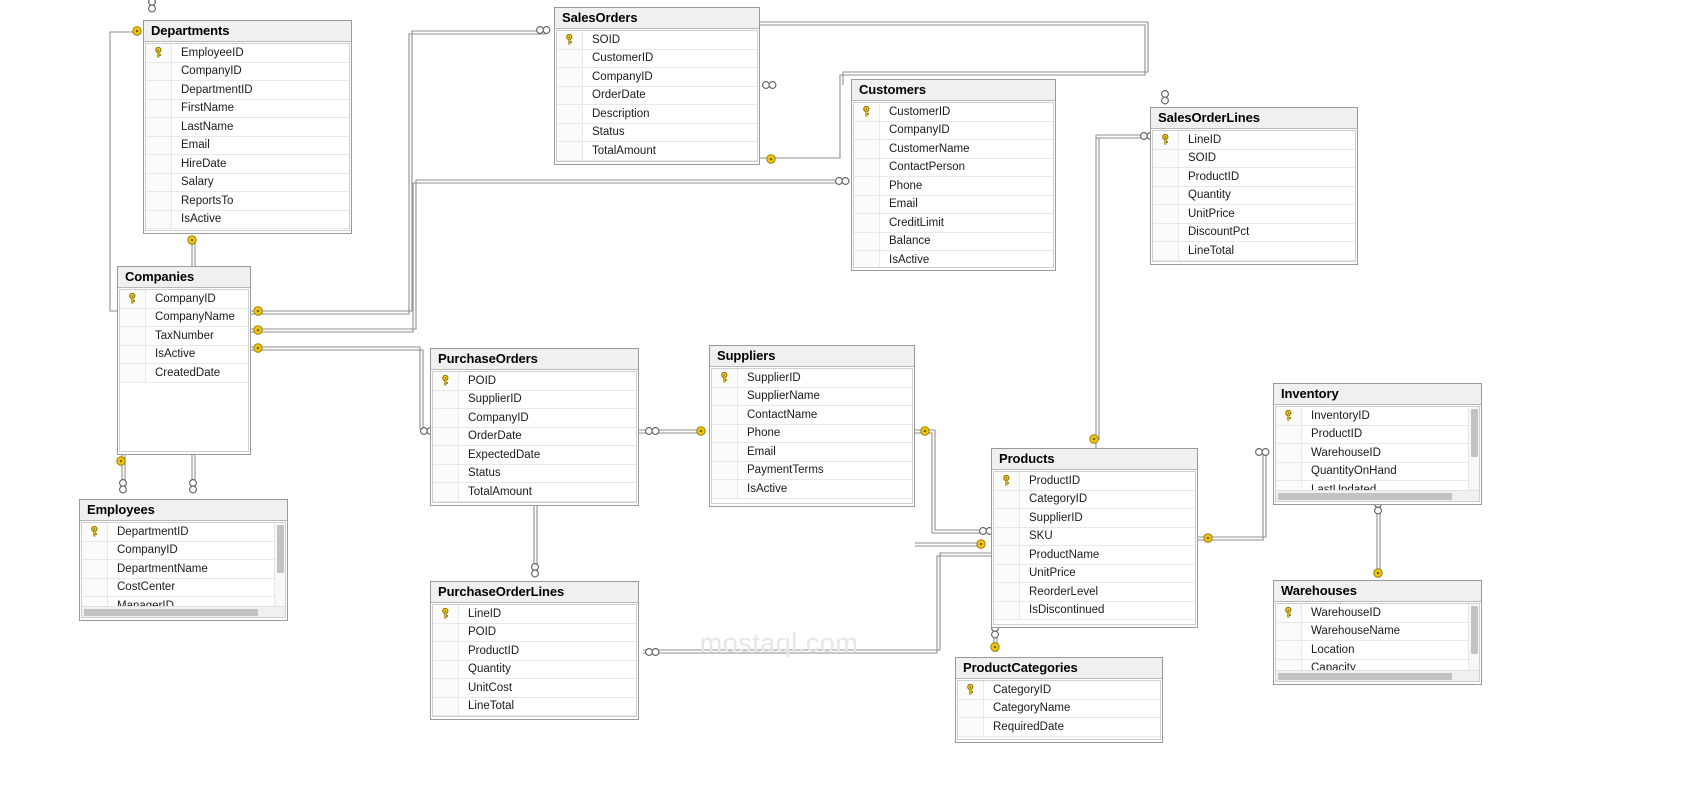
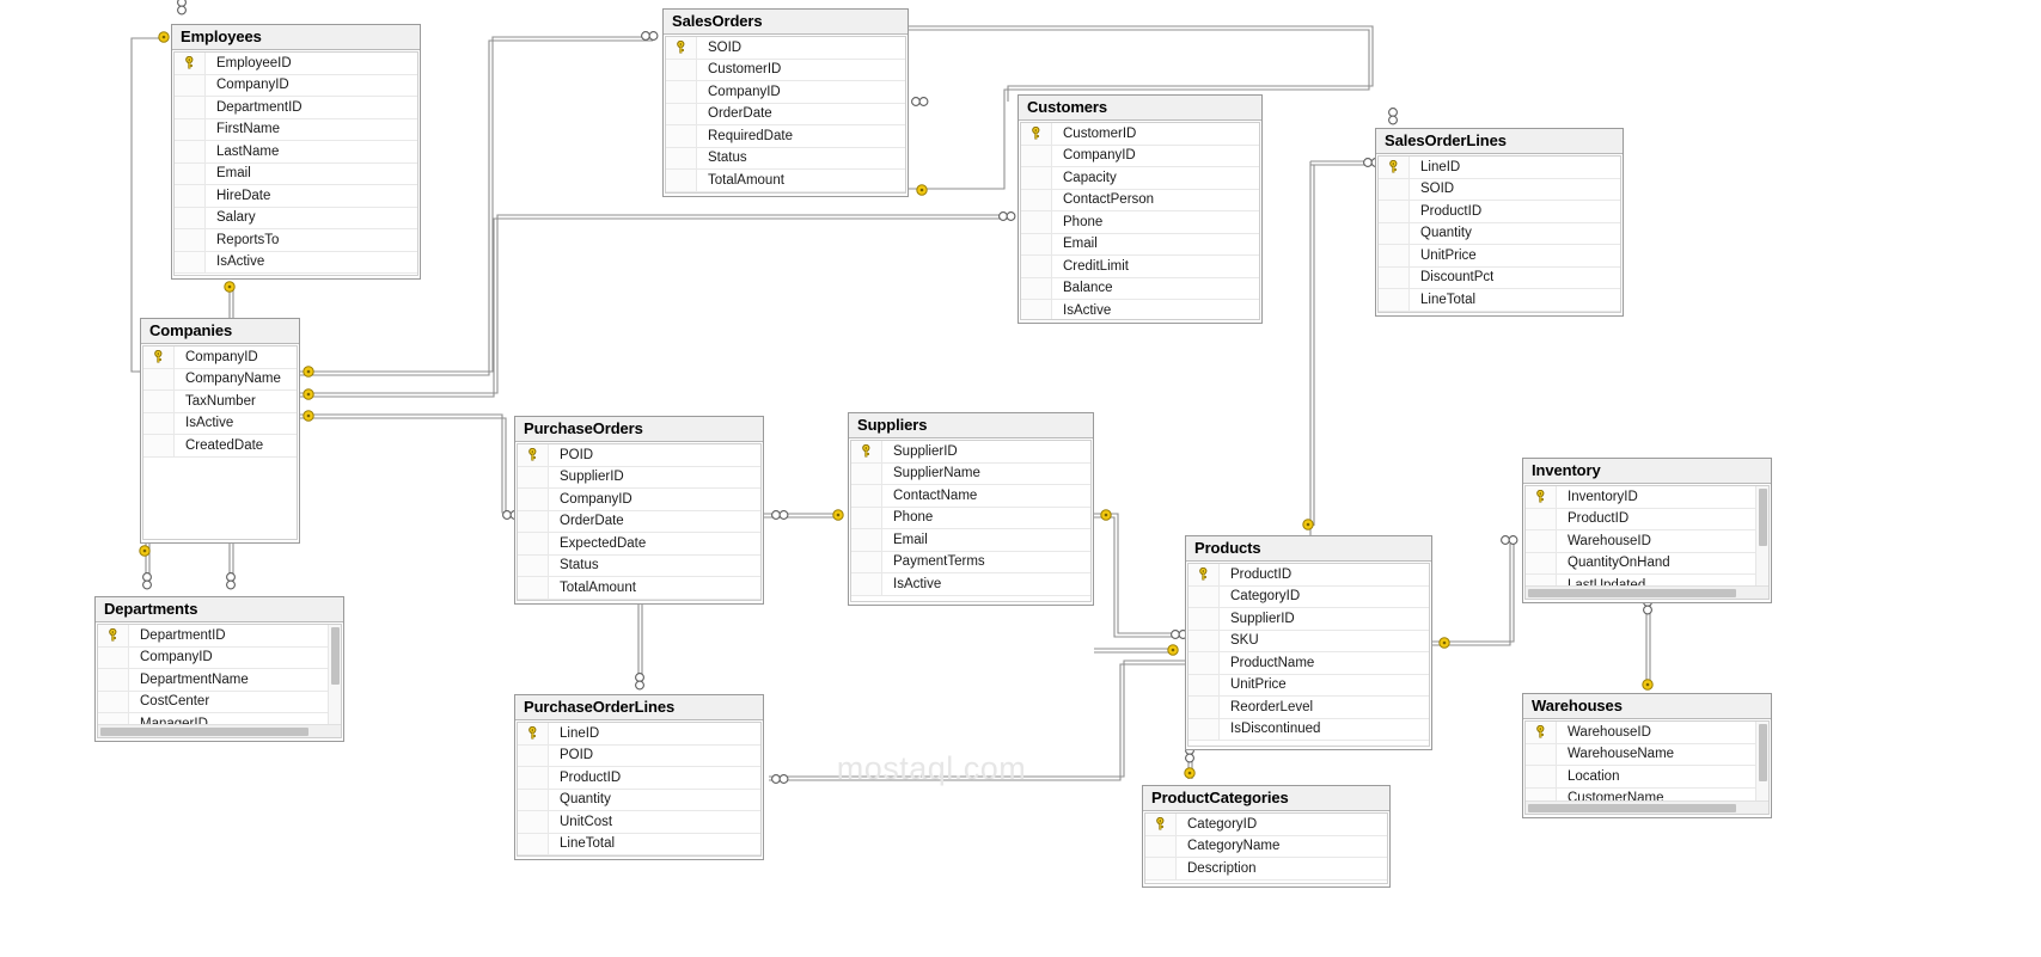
  mostaql.com
- Departments
+ Employees
  EmployeeID
  CompanyID
  DepartmentID
  FirstName
  LastName
  Email
  HireDate
  Salary
  ReportsTo
  IsActive
  SalesOrders
  SOID
  CustomerID
  CompanyID
  OrderDate
- Description
+ RequiredDate
  Status
  TotalAmount
  Customers
  CustomerID
  CompanyID
- CustomerName
+ Capacity
  ContactPerson
  Phone
  Email
  CreditLimit
  Balance
  IsActive
  SalesOrderLines
  LineID
  SOID
  ProductID
  Quantity
  UnitPrice
  DiscountPct
  LineTotal
  Companies
  CompanyID
  CompanyName
  TaxNumber
  IsActive
  CreatedDate
- Employees
+ Departments
  DepartmentID
  CompanyID
  DepartmentName
  CostCenter
  PurchaseOrders
  POID
  SupplierID
  CompanyID
  OrderDate
  ExpectedDate
  Status
  TotalAmount
  Suppliers
  SupplierID
  SupplierName
  ContactName
  Phone
  Email
  PaymentTerms
  IsActive
  Products
  ProductID
  CategoryID
  SupplierID
  SKU
  ProductName
  UnitPrice
  ReorderLevel
  IsDiscontinued
  Inventory
  InventoryID
  ProductID
  WarehouseID
  QuantityOnHand
  Warehouses
  WarehouseID
  WarehouseName
  Location
- Capacity
+ CustomerName
  PurchaseOrderLines
  LineID
  POID
  ProductID
  Quantity
  UnitCost
  LineTotal
  ProductCategories
  CategoryID
  CategoryName
- RequiredDate
+ Description
